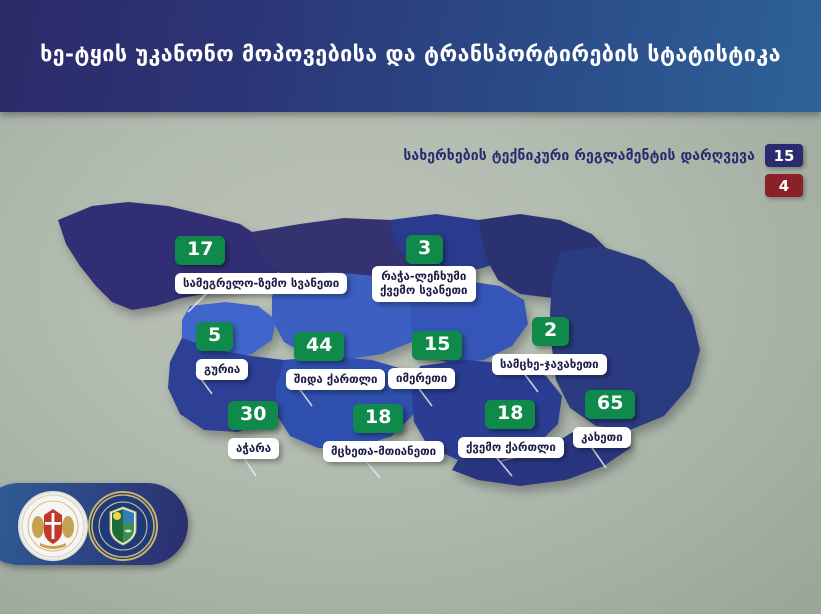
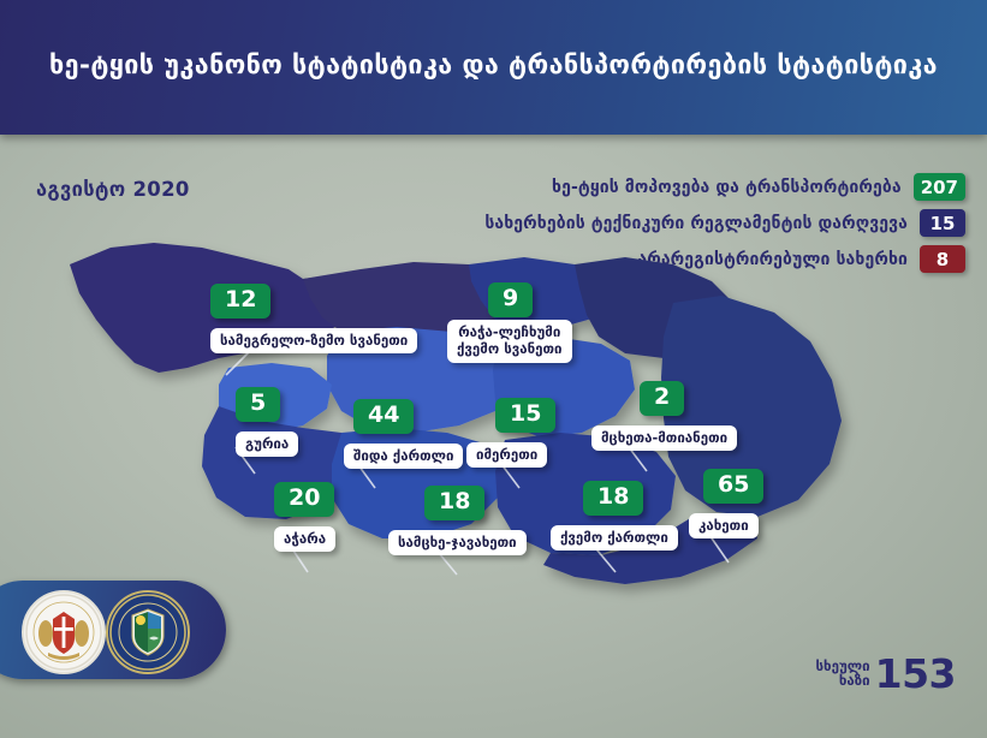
- ხე-ტყის უკანონო მოპოვებისა და ტრანსპორტირების სტატისტიკა
+ ხე-ტყის უკანონო სტატისტიკა და ტრანსპორტირების სტატისტიკა
+ აგვისტო 2020
+ ხე-ტყის მოპოვება და ტრანსპორტირება
+ 207
  სახერხების ტექნიკური რეგლამენტის დარღვევა
  15
+ არარეგისტრირებული სახერხი
- 4
+ 8
- 17
+ 12
  სამეგრელო-ზემო სვანეთი
- 3
+ 9
  რაჭა-ლეჩხუმი
  ქვემო სვანეთი
  5
  გურია
  44
  შიდა ქართლი
  15
  იმერეთი
  2
- სამცხე-ჯავახეთი
+ მცხეთა-მთიანეთი
- 30
+ 20
  აჭარა
  18
- მცხეთა-მთიანეთი
+ სამცხე-ჯავახეთი
  18
  ქვემო ქართლი
  65
  კახეთი
+ სხეული
+ ხაზი
+ 153
